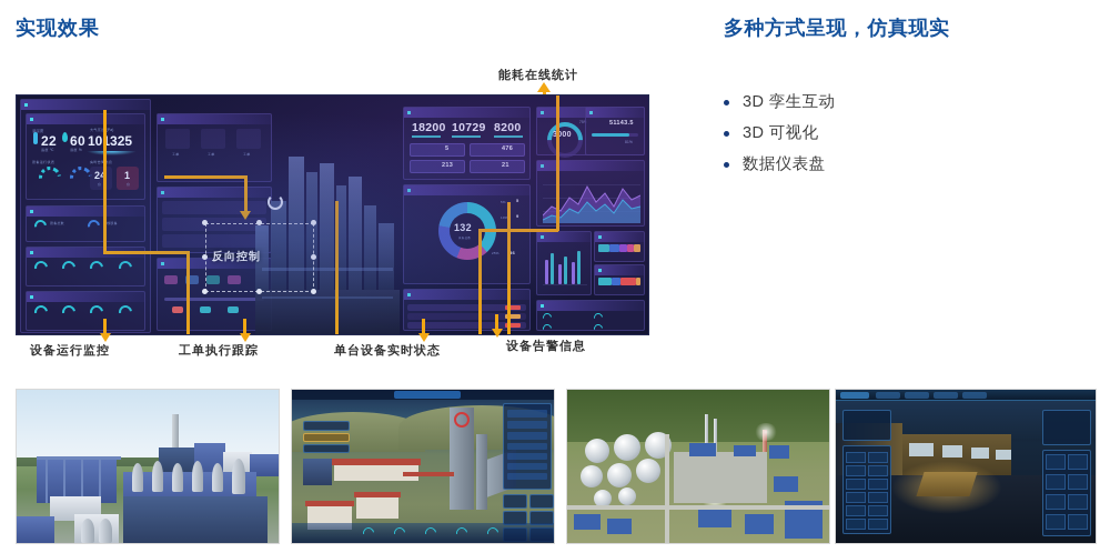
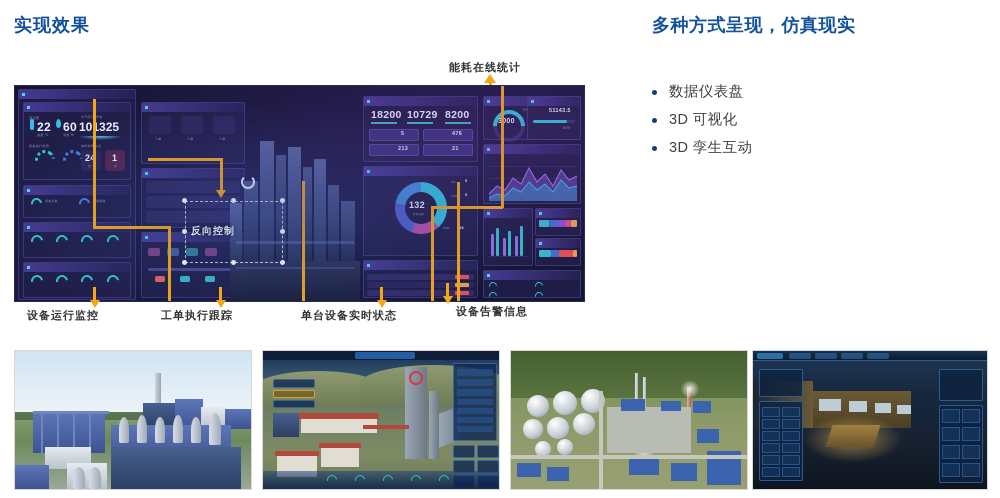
  实现效果
  多种方式呈现，仿真现实
- 3D 孪生互动
+ 数据仪表盘
  3D 可视化
- 数据仪表盘
+ 3D 孪生互动
  能耗在线统计
  设备运行监控
  工单执行跟踪
  单台设备实时状态
  设备告警信息
